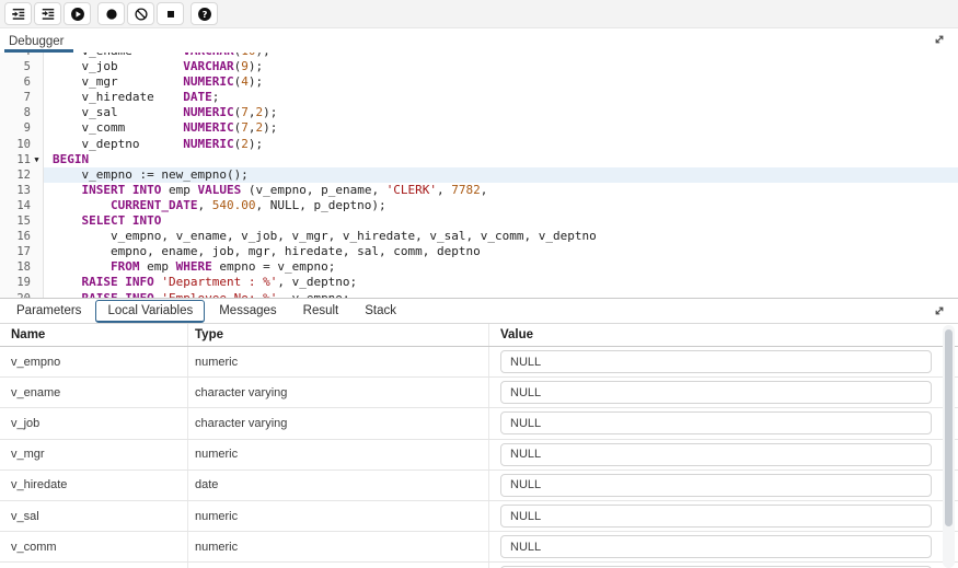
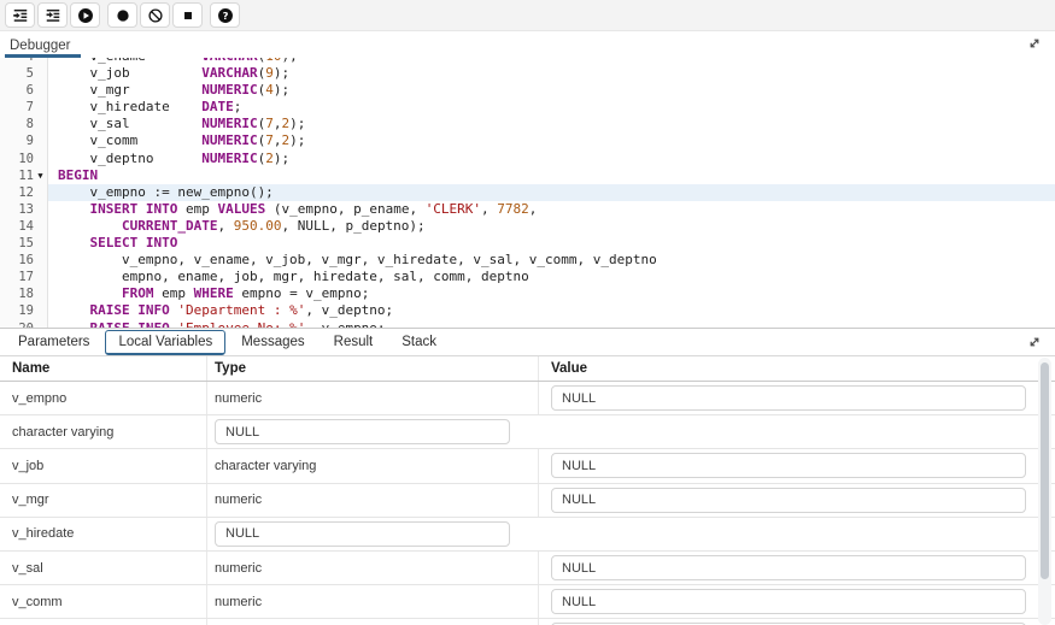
  ?
  Debugger
  5
  v_job VARCHAR(9);
  6
  v_mgr NUMERIC(4);
  7
  v_hiredate DATE;
  8
  v_sal NUMERIC(7,2);
  9
  v_comm NUMERIC(7,2);
  10
  v_deptno NUMERIC(2);
  11
  ▼
  BEGIN
  12
  v_empno := new_empno();
  13
  INSERT INTO emp VALUES (v_empno, p_ename, 'CLERK', 7782,
  14
- CURRENT_DATE, 540.00, NULL, p_deptno);
+ CURRENT_DATE, 950.00, NULL, p_deptno);
  15
  SELECT INTO
  16
  v_empno, v_ename, v_job, v_mgr, v_hiredate, v_sal, v_comm, v_deptno
  17
  empno, ename, job, mgr, hiredate, sal, comm, deptno
  18
  FROM emp WHERE empno = v_empno;
  19
  RAISE INFO 'Department : %', v_deptno;
  Parameters
  Local Variables
  Messages
  Result
  Stack
  Name
  Type
  Value
  v_empno
  numeric
  NULL
- v_ename
  character varying
  NULL
  v_job
  character varying
  NULL
  v_mgr
  numeric
  NULL
  v_hiredate
- date
  NULL
  v_sal
  numeric
  NULL
  v_comm
  numeric
  NULL
